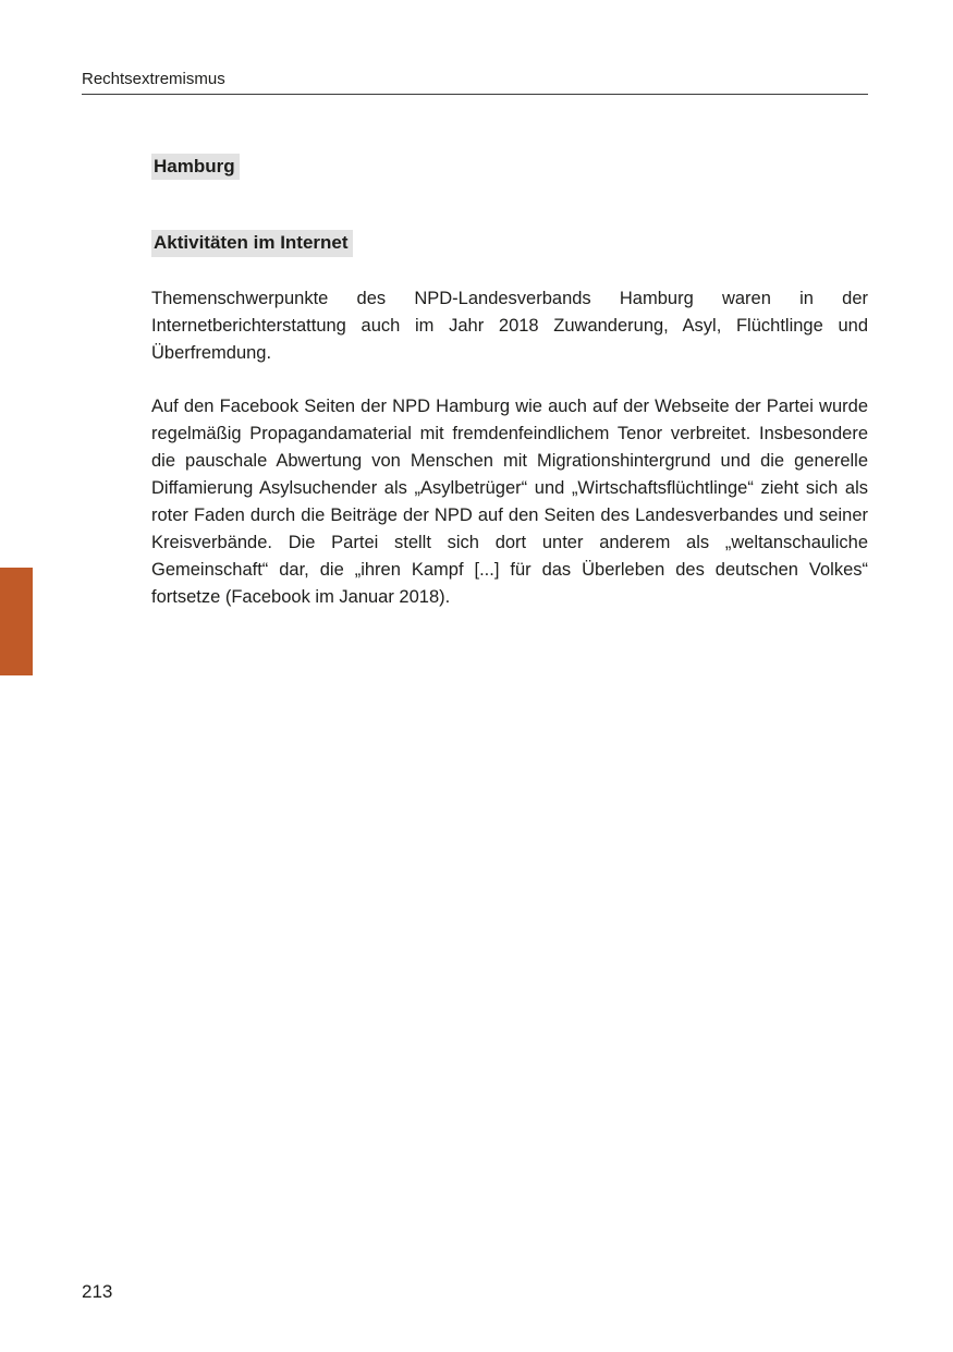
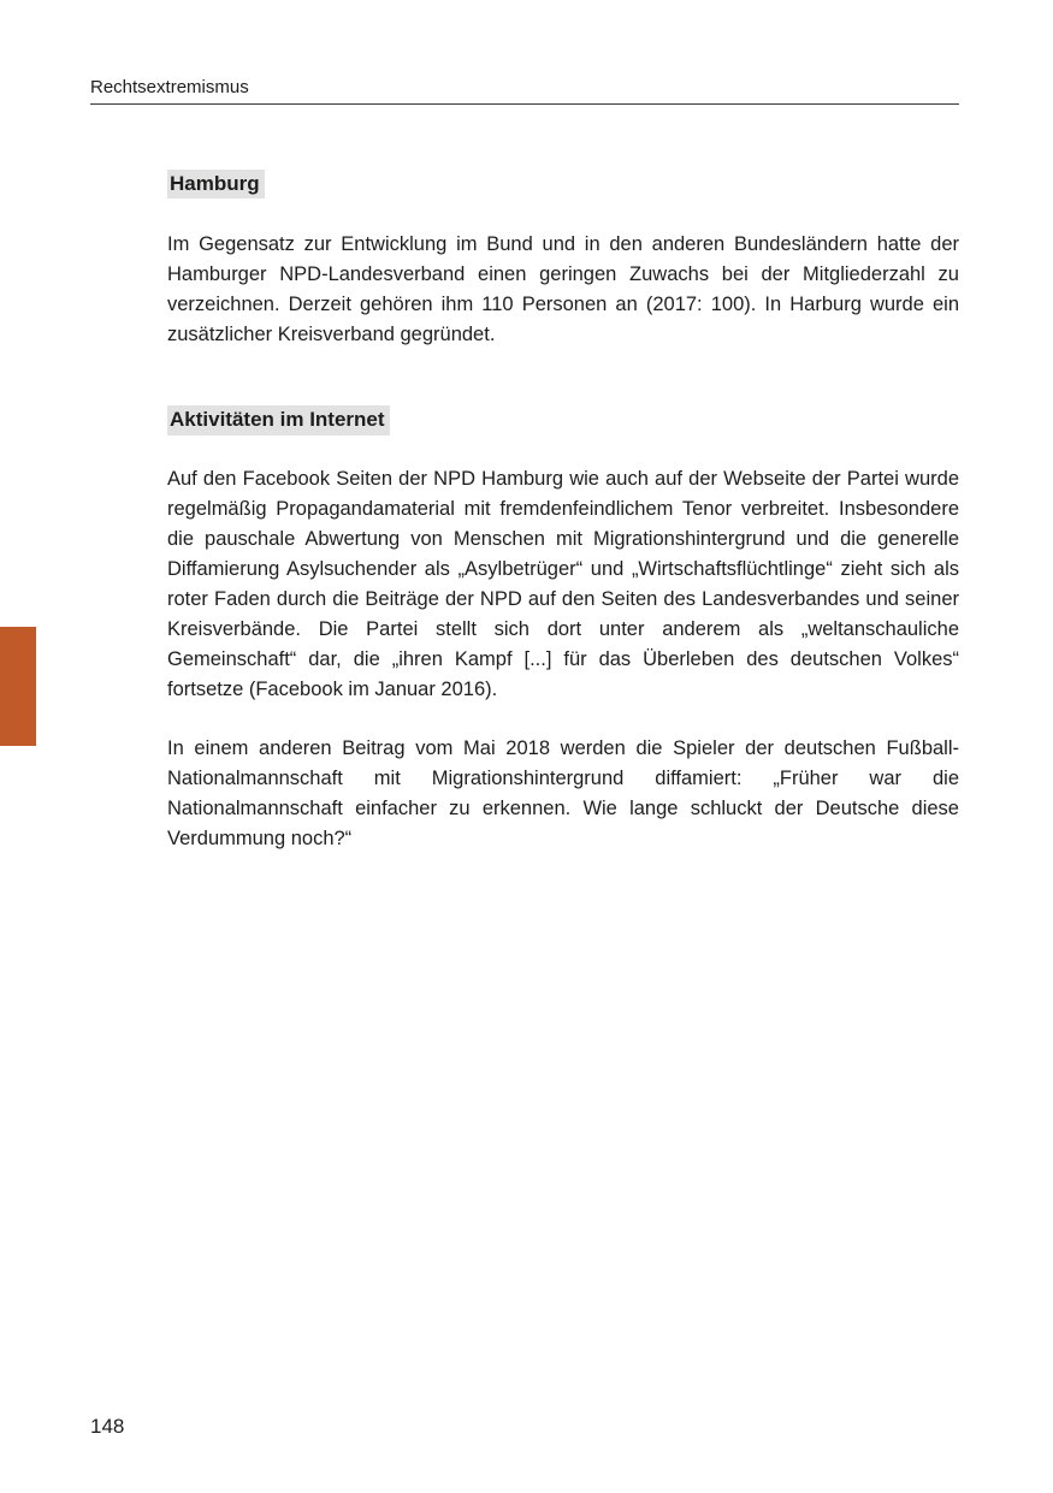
  Rechtsextremismus
  Hamburg
+ Im Gegensatz zur Entwicklung im Bund und in den anderen Bundesländern hatte der Hamburger NPD-Landesverband einen geringen Zuwachs bei der Mitgliederzahl zu verzeichnen. Derzeit gehören ihm 110 Personen an (2017: 100). In Harburg wurde ein zusätzlicher Kreisverband gegründet.
  Aktivitäten im Internet
- Themenschwerpunkte des NPD-Landesverbands Hamburg waren in der Internetberichterstattung auch im Jahr 2018 Zuwanderung, Asyl, Flüchtlinge und Überfremdung.
- Auf den Facebook Seiten der NPD Hamburg wie auch auf der Webseite der Partei wurde regelmäßig Propagandamaterial mit fremdenfeindlichem Tenor verbreitet. Insbesondere die pauschale Abwertung von Menschen mit Migrationshintergrund und die generelle Diffamierung Asylsuchender als „Asylbetrüger“ und „Wirtschaftsflüchtlinge“ zieht sich als roter Faden durch die Beiträge der NPD auf den Seiten des Landesverbandes und seiner Kreisverbände. Die Partei stellt sich dort unter anderem als „weltanschauliche Gemeinschaft“ dar, die „ihren Kampf [...] für das Überleben des deutschen Volkes“ fortsetze (Facebook im Januar 2018).
+ Auf den Facebook Seiten der NPD Hamburg wie auch auf der Webseite der Partei wurde regelmäßig Propagandamaterial mit fremdenfeindlichem Tenor verbreitet. Insbesondere die pauschale Abwertung von Menschen mit Migrationshintergrund und die generelle Diffamierung Asylsuchender als „Asylbetrüger“ und „Wirtschaftsflüchtlinge“ zieht sich als roter Faden durch die Beiträge der NPD auf den Seiten des Landesverbandes und seiner Kreisverbände. Die Partei stellt sich dort unter anderem als „weltanschauliche Gemeinschaft“ dar, die „ihren Kampf [...] für das Überleben des deutschen Volkes“ fortsetze (Facebook im Januar 2016).
+ In einem anderen Beitrag vom Mai 2018 werden die Spieler der deutschen Fußball-Nationalmannschaft mit Migrationshintergrund diffamiert: „Früher war die Nationalmannschaft einfacher zu erkennen. Wie lange schluckt der Deutsche diese Verdummung noch?“
- 213
+ 148
